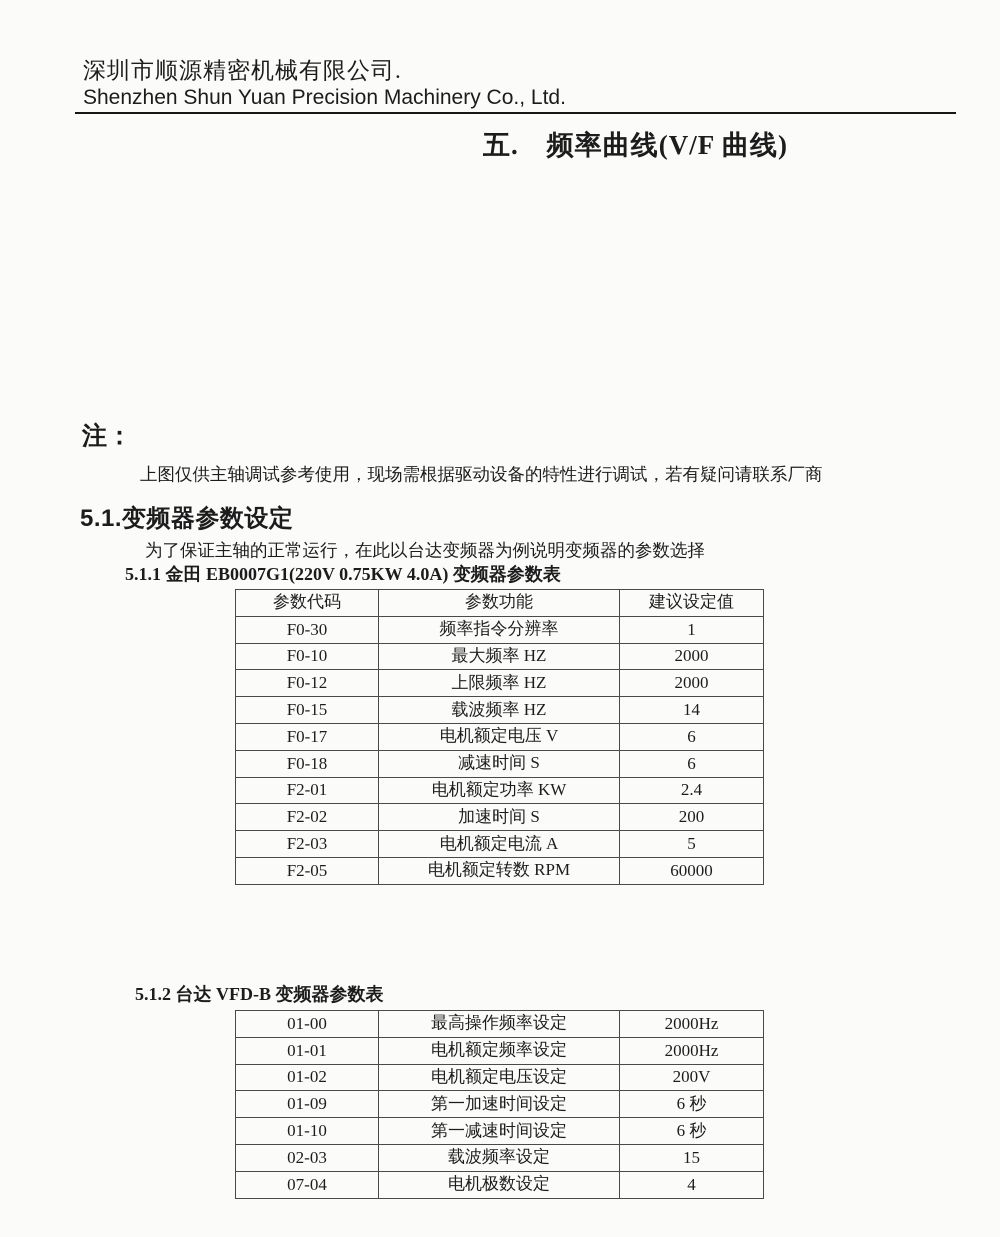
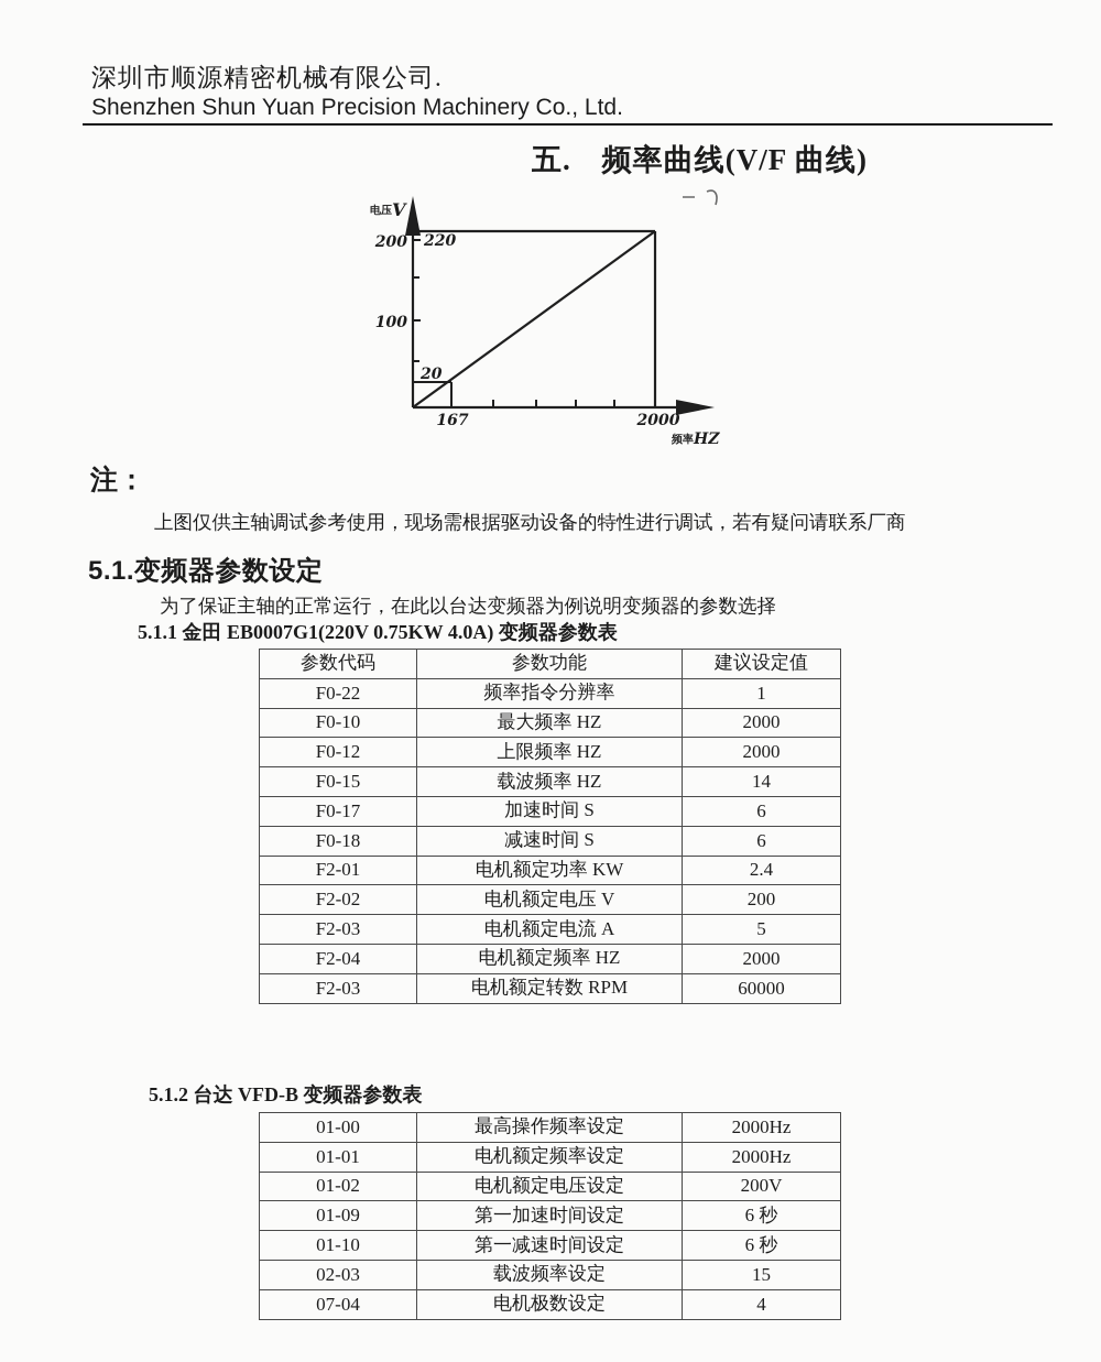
  深圳市顺源精密机械有限公司.
  Shenzhen Shun Yuan Precision Machinery Co., Ltd.
  五. 频率曲线(V/F 曲线)
+ 电压
+ V
+ 200
+ 220
+ 100
+ 20
+ 167
+ 2000
+ 频率
+ HZ
  注：
  上图仅供主轴调试参考使用，现场需根据驱动设备的特性进行调试，若有疑问请联系厂商
  5.1.变频器参数设定
  为了保证主轴的正常运行，在此以台达变频器为例说明变频器的参数选择
  5.1.1 金田 EB0007G1(220V 0.75KW 4.0A) 变频器参数表
  参数代码	参数功能	建议设定值
- F0-30	频率指令分辨率	1
+ F0-22	频率指令分辨率	1
  F0-10	最大频率 HZ	2000
  F0-12	上限频率 HZ	2000
  F0-15	载波频率 HZ	14
- F0-17	电机额定电压 V	6
+ F0-17	加速时间 S	6
  F0-18	减速时间 S	6
  F2-01	电机额定功率 KW	2.4
- F2-02	加速时间 S	200
+ F2-02	电机额定电压 V	200
  F2-03	电机额定电流 A	5
+ F2-04	电机额定频率 HZ	2000
- F2-05	电机额定转数 RPM	60000
+ F2-03	电机额定转数 RPM	60000
  5.1.2 台达 VFD-B 变频器参数表
  01-00	最高操作频率设定	2000Hz
  01-01	电机额定频率设定	2000Hz
  01-02	电机额定电压设定	200V
  01-09	第一加速时间设定	6 秒
  01-10	第一减速时间设定	6 秒
  02-03	载波频率设定	15
  07-04	电机极数设定	4
